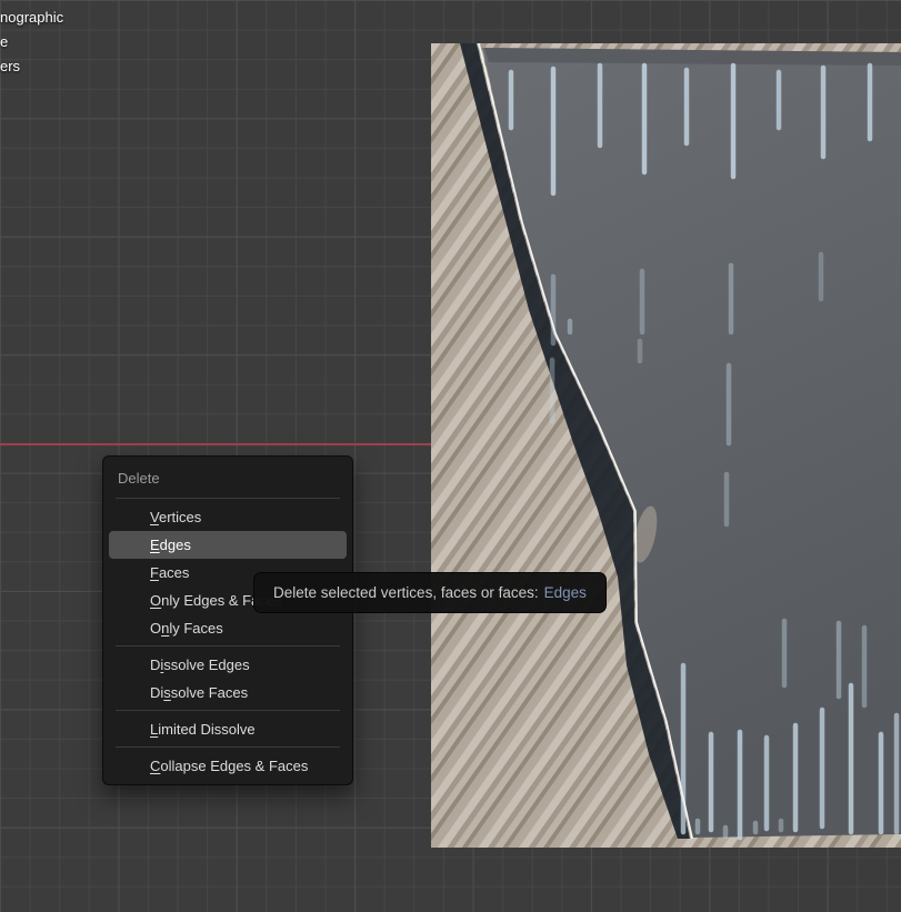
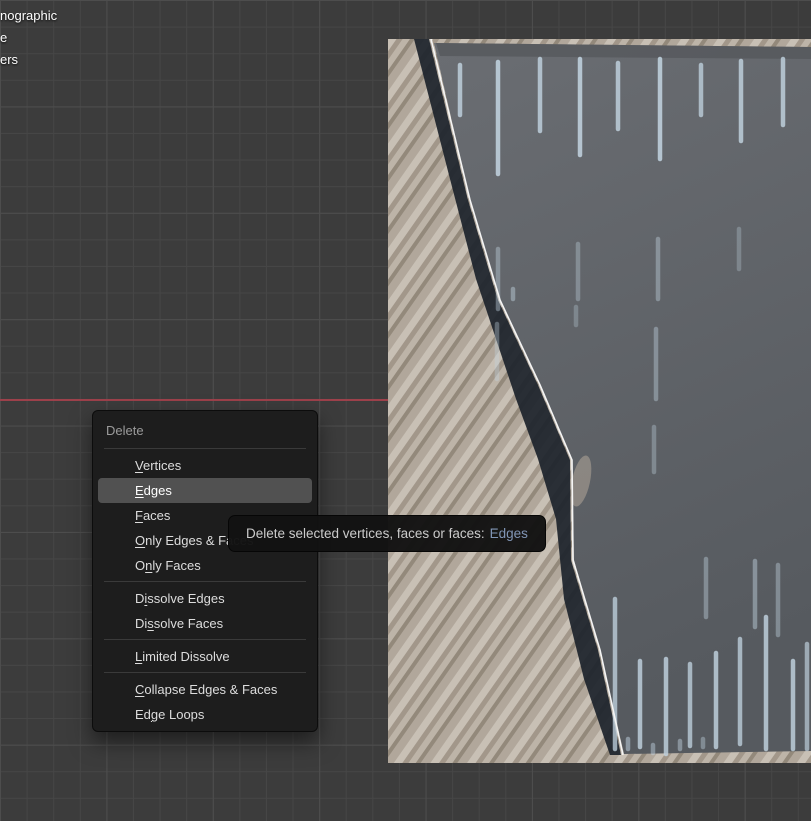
  nographic
  e
  ers
  Delete
  Vertices
  Edges
  Faces
  Only Edges & F
  Only Faces
  Dissolve Edges
  Dissolve Faces
  Limited Dissolve
  Collapse Edges & Faces
+ Edge Loops
  Delete selected vertices, faces or faces:
  Edges
